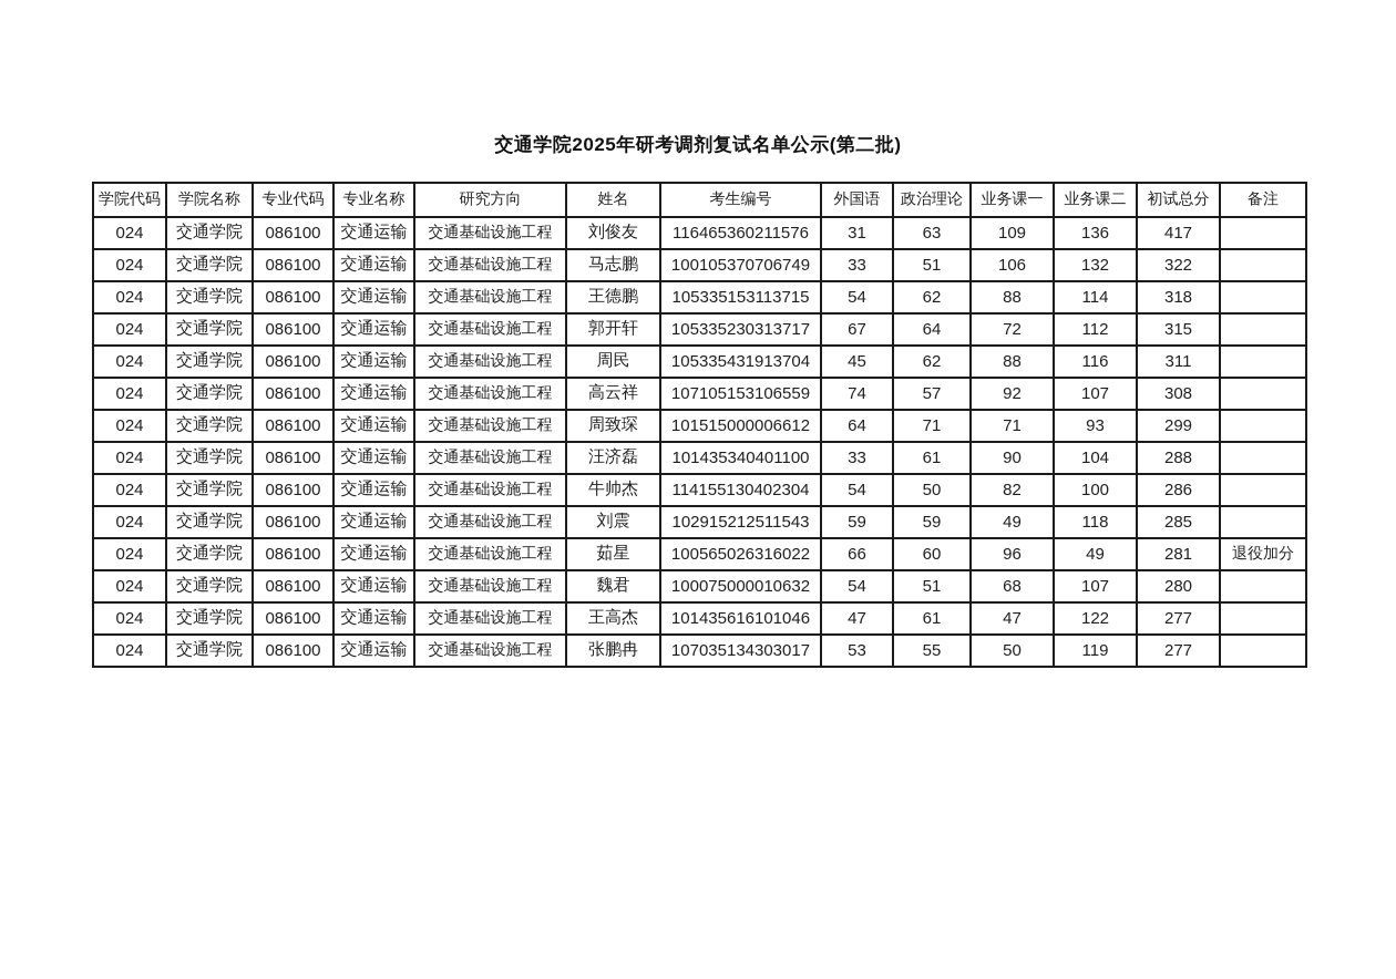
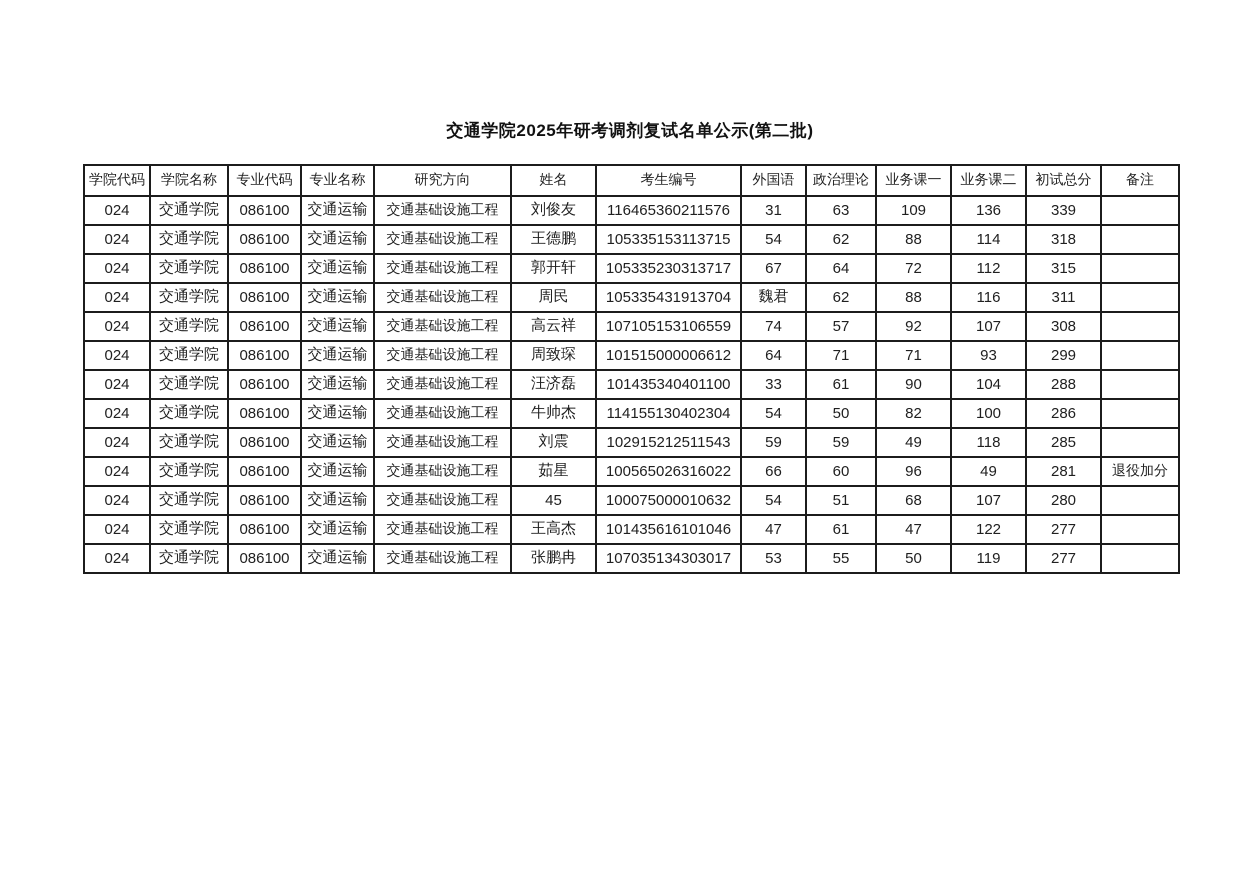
  交通学院2025年研考调剂复试名单公示(第二批)
  学院代码	学院名称	专业代码	专业名称	研究方向	姓名	考生编号	外国语	政治理论	业务课一	业务课二	初试总分	备注
- 024	交通学院	086100	交通运输	交通基础设施工程	刘俊友	116465360211576	31	63	109	136	417
+ 024	交通学院	086100	交通运输	交通基础设施工程	刘俊友	116465360211576	31	63	109	136	339
- 024	交通学院	086100	交通运输	交通基础设施工程	马志鹏	100105370706749	33	51	106	132	322
  024	交通学院	086100	交通运输	交通基础设施工程	王德鹏	105335153113715	54	62	88	114	318
  024	交通学院	086100	交通运输	交通基础设施工程	郭开轩	105335230313717	67	64	72	112	315
- 024	交通学院	086100	交通运输	交通基础设施工程	周民	105335431913704	45	62	88	116	311
+ 024	交通学院	086100	交通运输	交通基础设施工程	周民	105335431913704	魏君	62	88	116	311
  024	交通学院	086100	交通运输	交通基础设施工程	高云祥	107105153106559	74	57	92	107	308
  024	交通学院	086100	交通运输	交通基础设施工程	周致琛	101515000006612	64	71	71	93	299
  024	交通学院	086100	交通运输	交通基础设施工程	汪济磊	101435340401100	33	61	90	104	288
  024	交通学院	086100	交通运输	交通基础设施工程	牛帅杰	114155130402304	54	50	82	100	286
  024	交通学院	086100	交通运输	交通基础设施工程	刘震	102915212511543	59	59	49	118	285
  024	交通学院	086100	交通运输	交通基础设施工程	茹星	100565026316022	66	60	96	49	281	退役加分
- 024	交通学院	086100	交通运输	交通基础设施工程	魏君	100075000010632	54	51	68	107	280
+ 024	交通学院	086100	交通运输	交通基础设施工程	45	100075000010632	54	51	68	107	280
  024	交通学院	086100	交通运输	交通基础设施工程	王高杰	101435616101046	47	61	47	122	277
  024	交通学院	086100	交通运输	交通基础设施工程	张鹏冉	107035134303017	53	55	50	119	277
